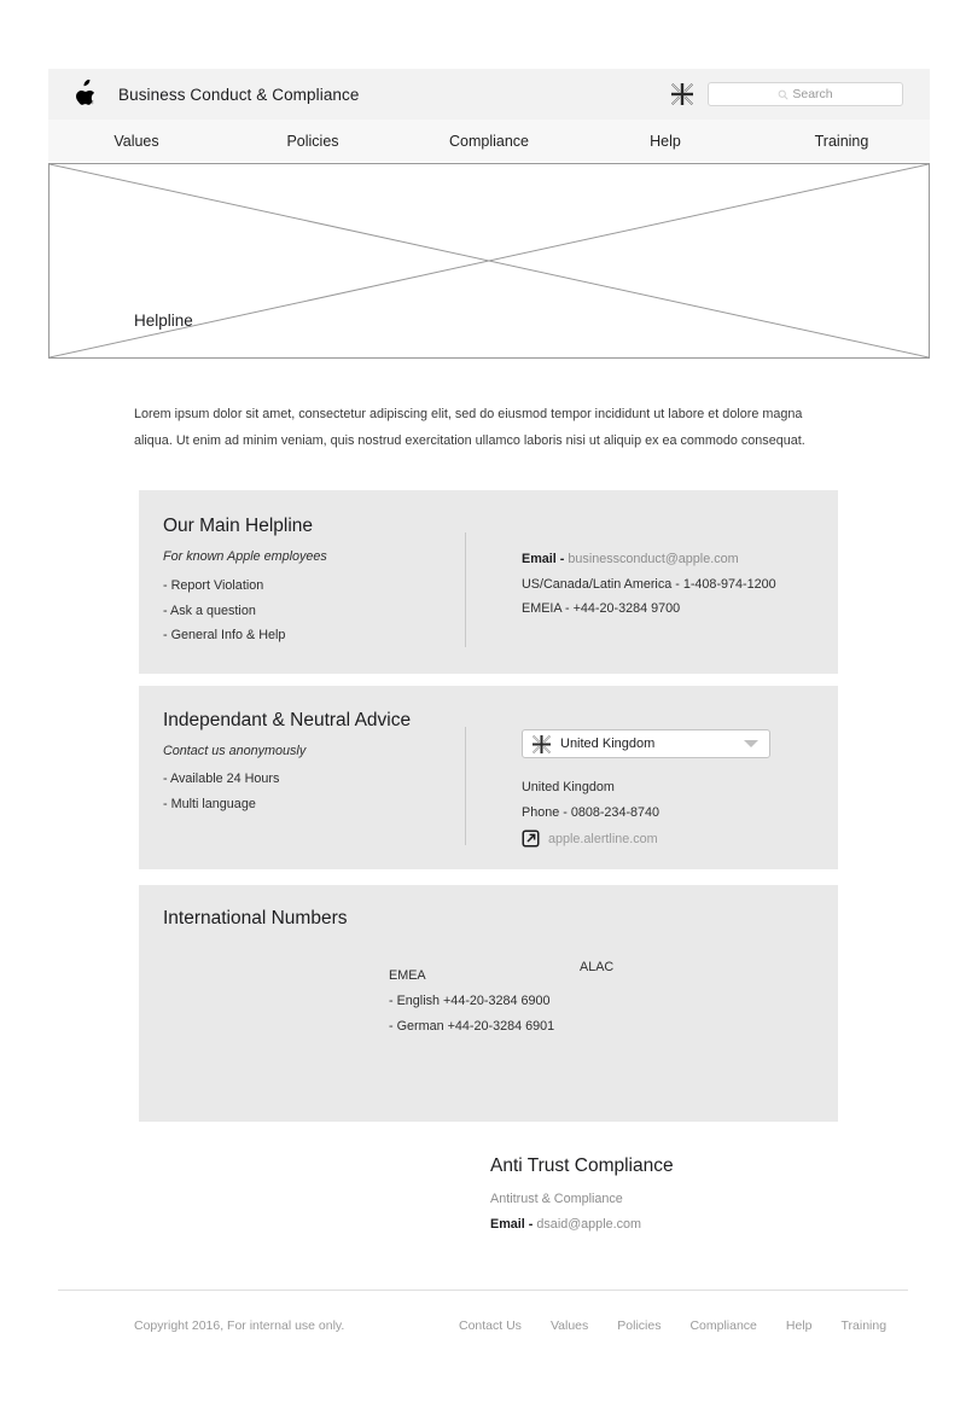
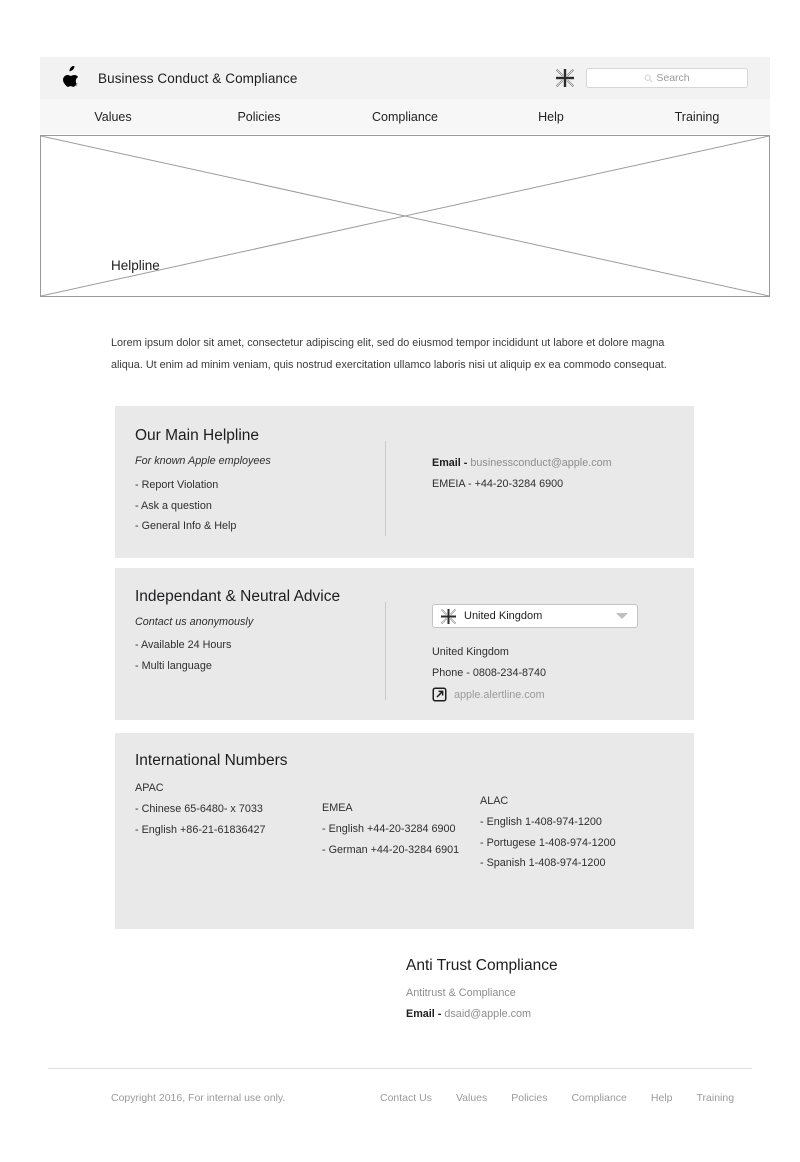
  Business Conduct & Compliance
  Search
  Values
  Policies
  Compliance
  Help
  Training
  Helpline
  Lorem ipsum dolor sit amet, consectetur adipiscing elit, sed do eiusmod tempor incididunt ut labore et dolore magna aliqua. Ut enim ad minim veniam, quis nostrud exercitation ullamco laboris nisi ut aliquip ex ea commodo consequat.
  Our Main Helpline
  For known Apple employees
  - Report Violation
  - Ask a question
  - General Info & Help
  Email - businessconduct@apple.com
- US/Canada/Latin America - 1-408-974-1200
- EMEIA - +44-20-3284 9700
+ EMEIA - +44-20-3284 6900
  Independant & Neutral Advice
  Contact us anonymously
  - Available 24 Hours
  - Multi language
  United Kingdom
  Phone - 0808-234-8740
  apple.alertline.com
  United Kingdom
  International Numbers
+ APAC
+ - Chinese 65-6480- x 7033
+ - English +86-21-61836427
  EMEA
  - English +44-20-3284 6900
  - German +44-20-3284 6901
  ALAC
+ - English 1-408-974-1200
+ - Portugese 1-408-974-1200
+ - Spanish 1-408-974-1200
  Anti Trust Compliance
  Antitrust & Compliance
  Email - dsaid@apple.com
  Copyright 2016, For internal use only.
  Contact Us
  Values
  Policies
  Compliance
  Help
  Training
